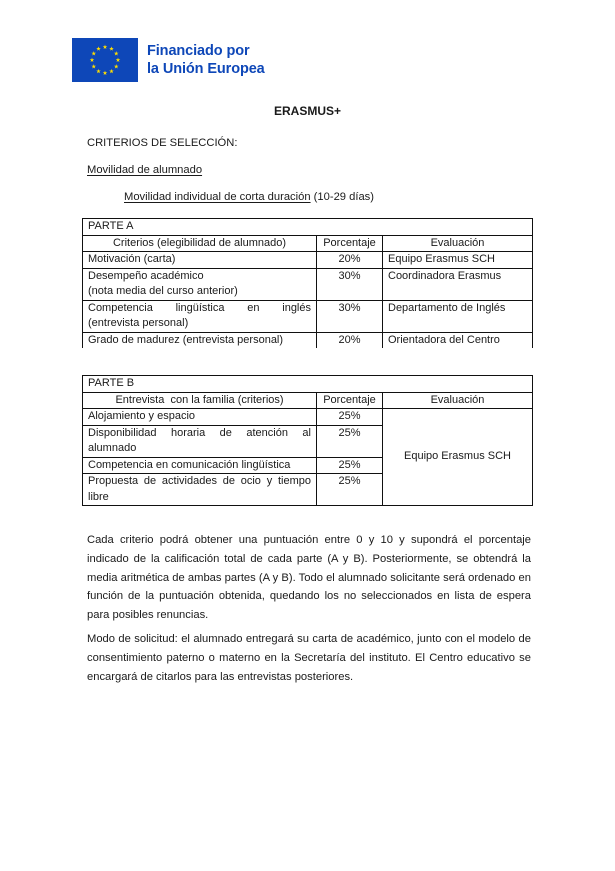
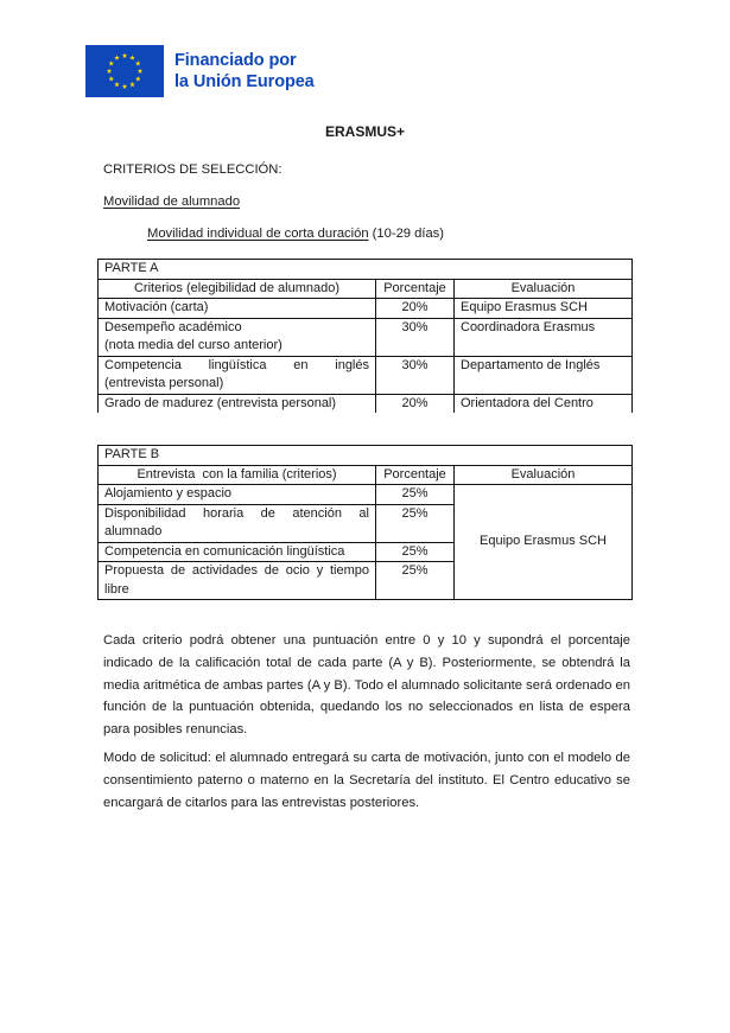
  Financiado por
  la Unión Europea
  ERASMUS+
  CRITERIOS DE SELECCIÓN:
  Movilidad de alumnado
  Movilidad individual de corta duración (10-29 días)
  PARTE A
  Criterios (elegibilidad de alumnado)	Porcentaje	Evaluación
  Motivación (carta)	20%	Equipo Erasmus SCH
  Desempeño académico (nota media del curso anterior)	30%	Coordinadora Erasmus
  Competencia lingüística en inglés (entrevista personal)	30%	Departamento de Inglés
  Grado de madurez (entrevista personal)	20%	Orientadora del Centro
  PARTE B
  Entrevista con la familia (criterios)	Porcentaje	Evaluación
  Alojamiento y espacio	25%	Equipo Erasmus SCH
  Disponibilidad horaria de atención al alumnado	25%
  Competencia en comunicación lingüística	25%
  Propuesta de actividades de ocio y tiempo libre	25%
  Cada criterio podrá obtener una puntuación entre 0 y 10 y supondrá el porcentaje indicado de la calificación total de cada parte (A y B). Posteriormente, se obtendrá la media aritmética de ambas partes (A y B). Todo el alumnado solicitante será ordenado en función de la puntuación obtenida, quedando los no seleccionados en lista de espera para posibles renuncias.
- Modo de solicitud: el alumnado entregará su carta de académico, junto con el modelo de consentimiento paterno o materno en la Secretaría del instituto. El Centro educativo se encargará de citarlos para las entrevistas posteriores.
+ Modo de solicitud: el alumnado entregará su carta de motivación, junto con el modelo de consentimiento paterno o materno en la Secretaría del instituto. El Centro educativo se encargará de citarlos para las entrevistas posteriores.
